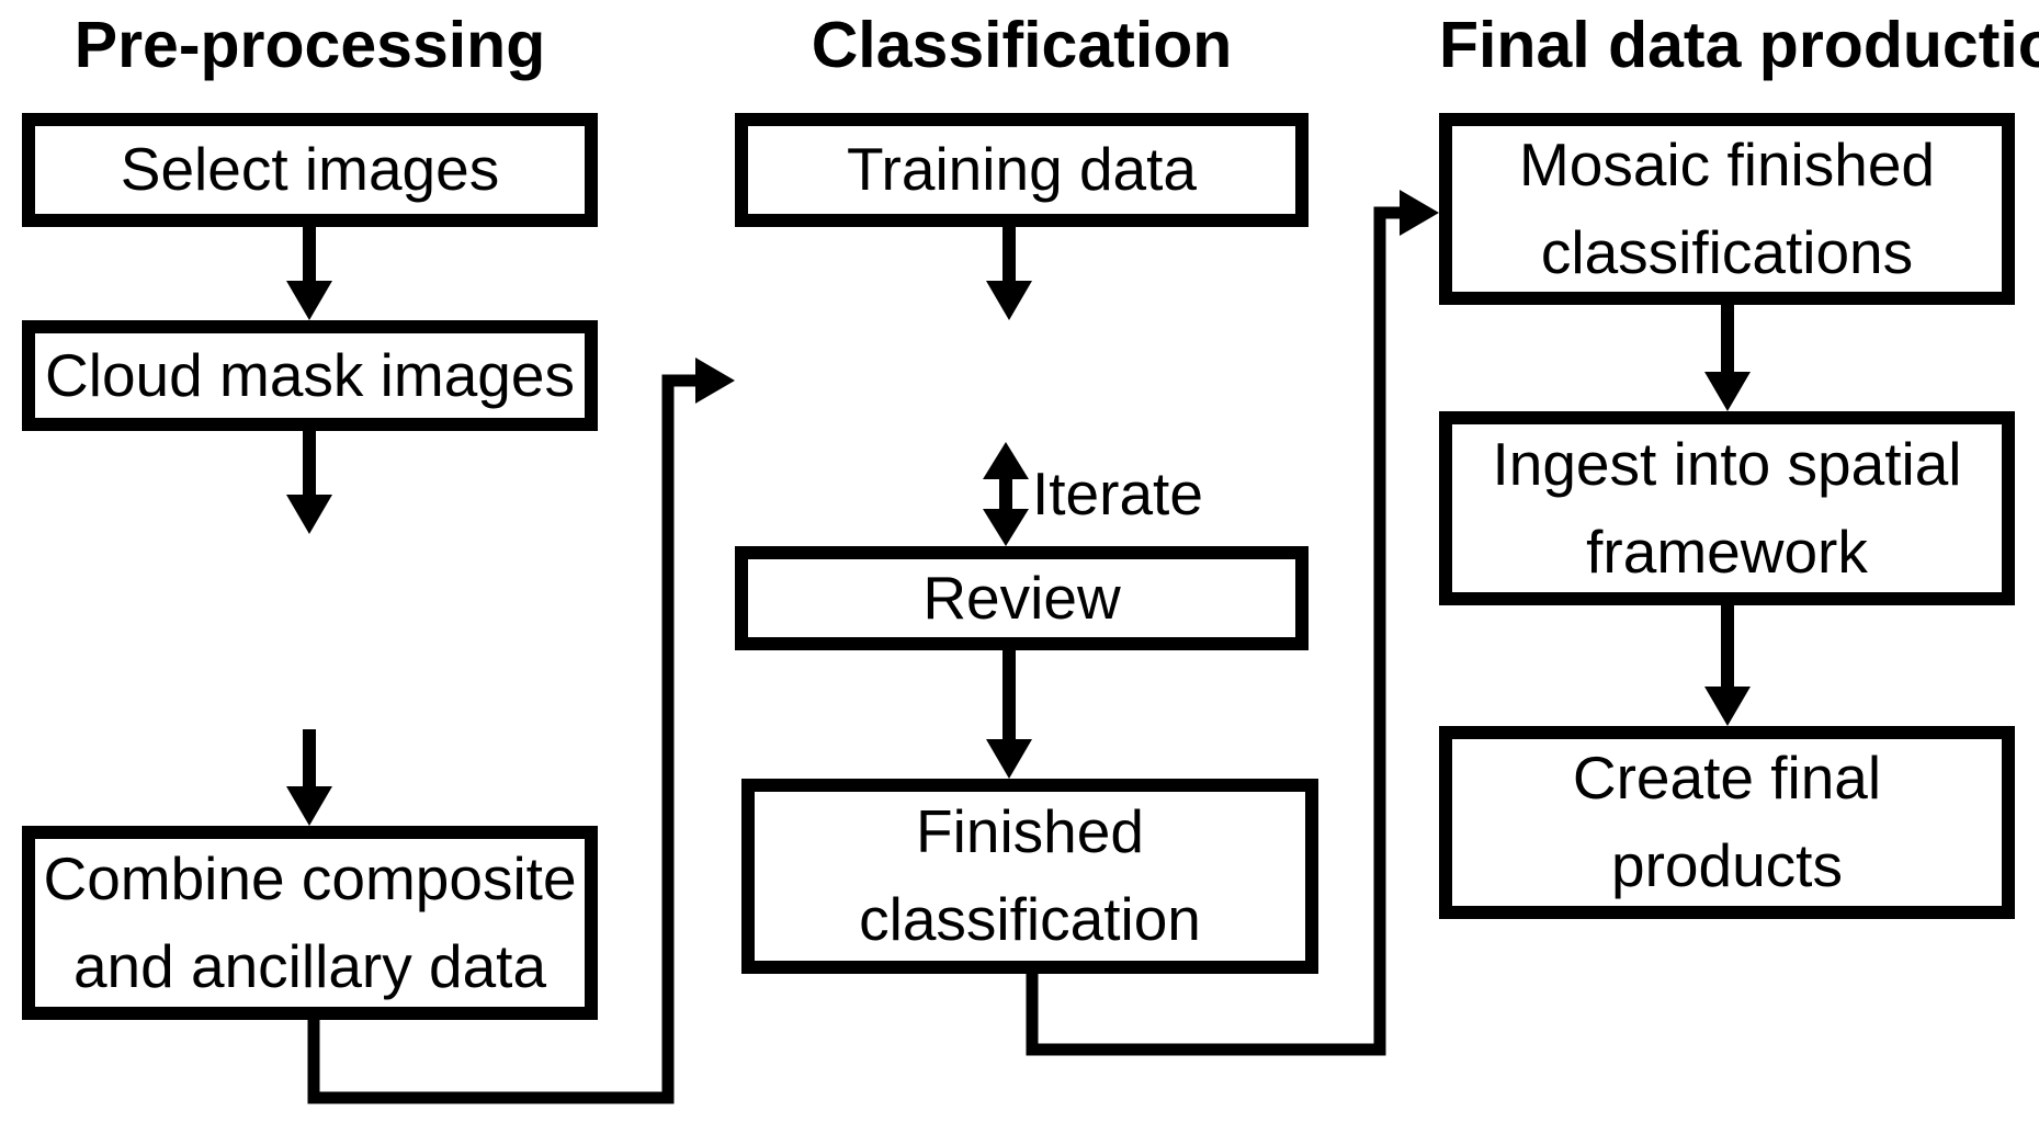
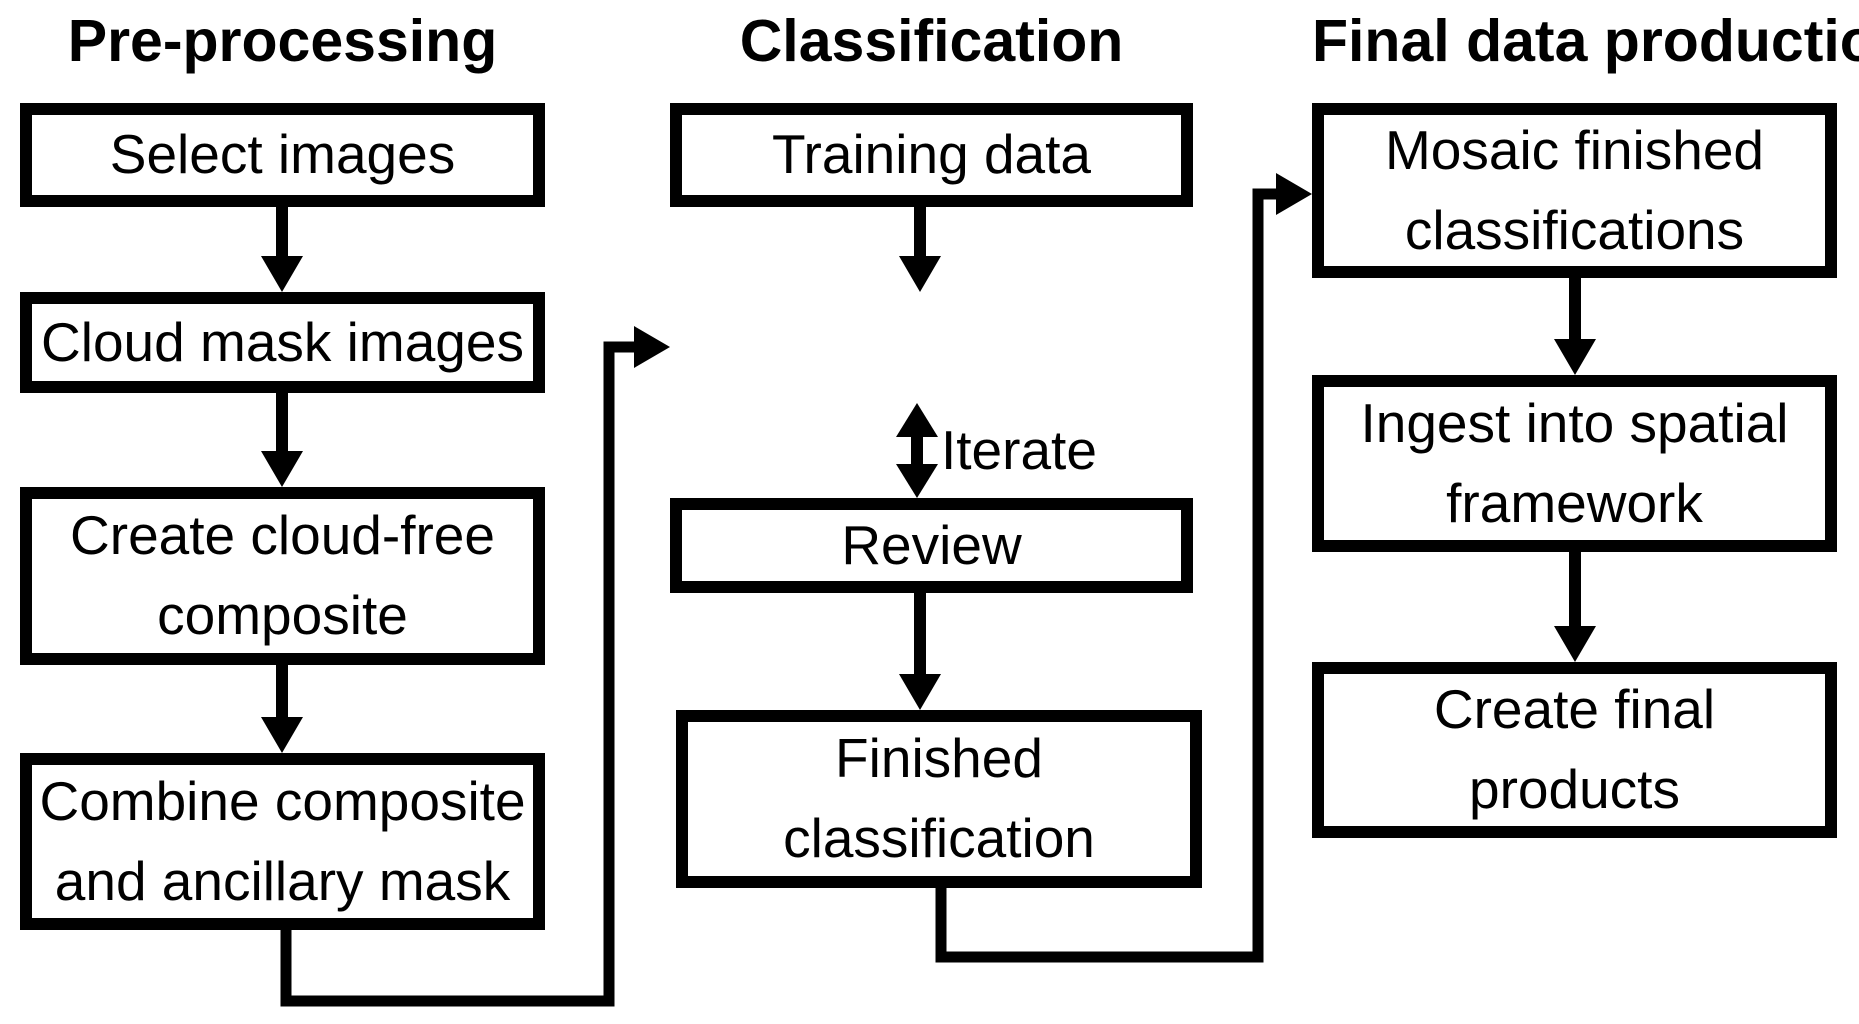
  Pre-processing
  Classification
  Final data producti
  Select images
  Cloud mask images
+ Create cloud-free composite
- Combine composite and ancillary data
+ Combine composite and ancillary mask
  Training data
  Review
  Finished classification
  Mosaic finished classifications
  Ingest into spatial framework
  Create final products
  Iterate
